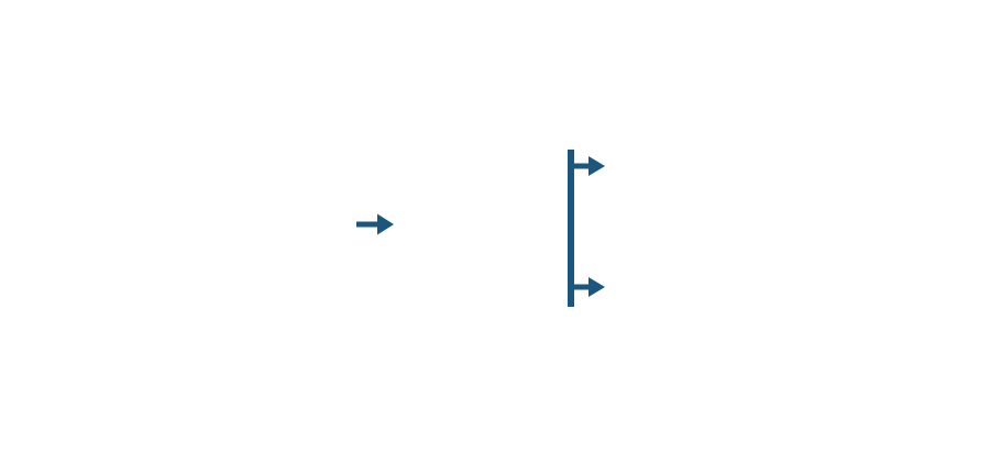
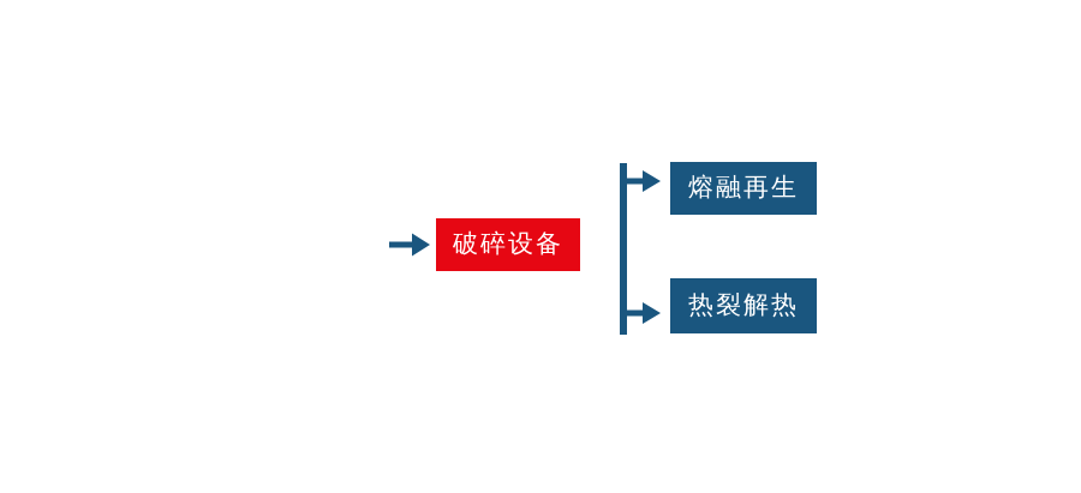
+ 破碎设备
+ 熔融再生
+ 热裂解热
